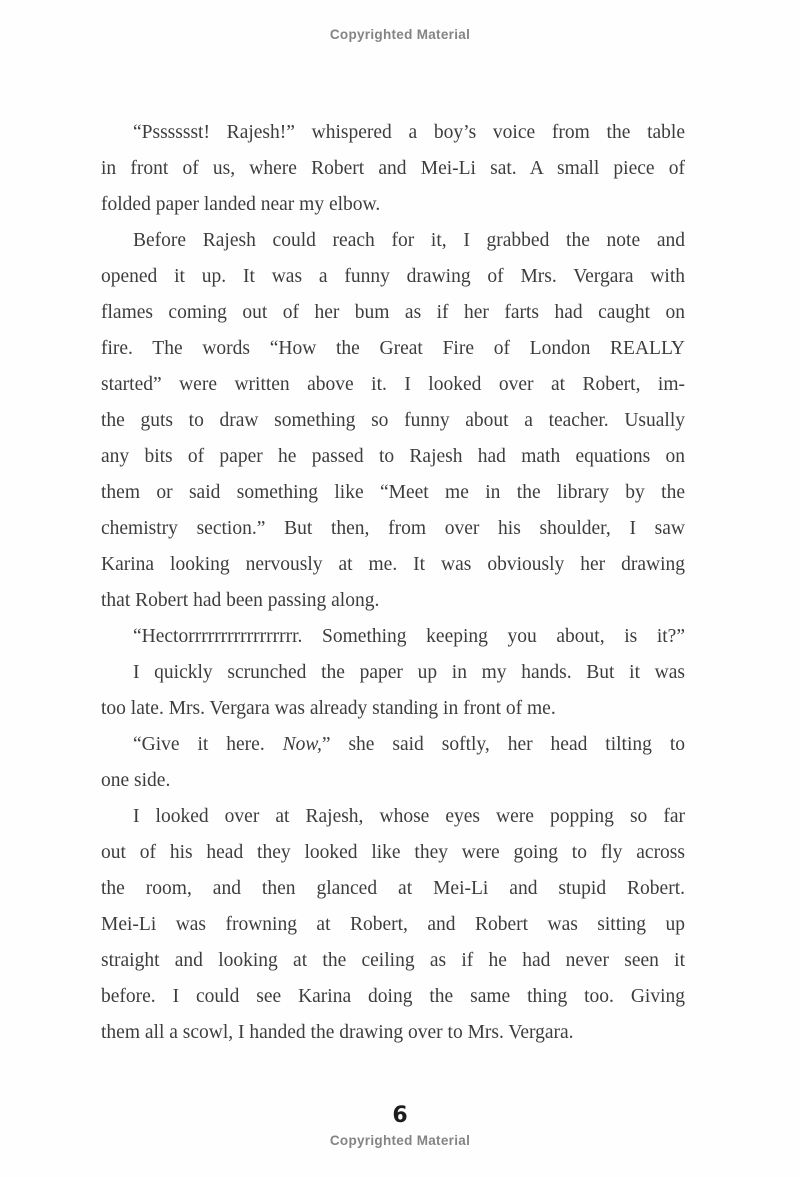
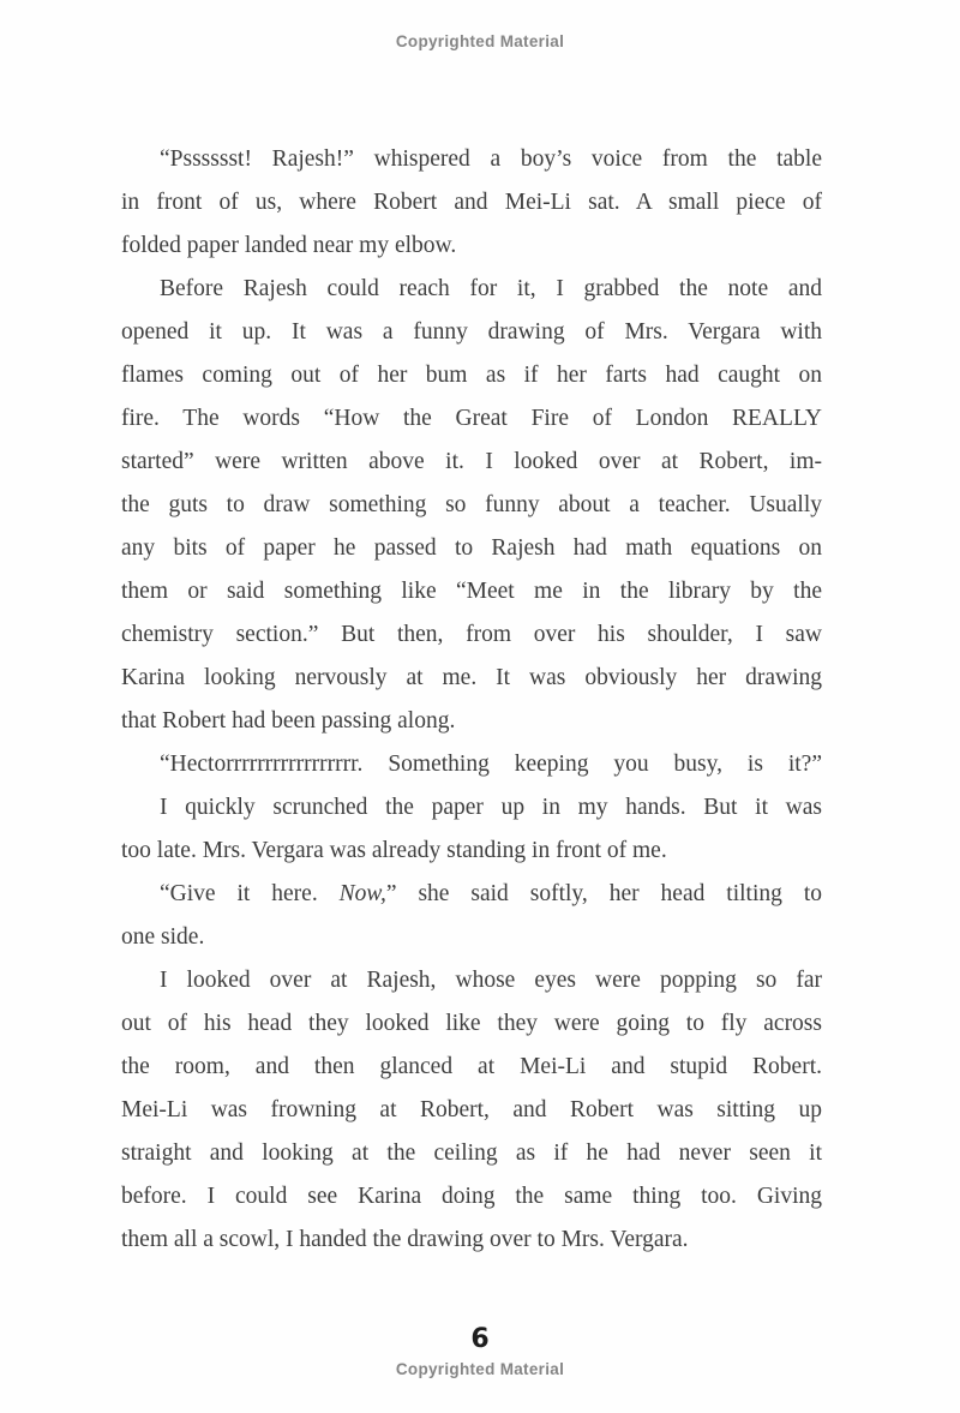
  Copyrighted Material
  “Psssssst! Rajesh!” whispered a boy’s voice from the table
  in front of us, where Robert and Mei-Li sat. A small piece of
  folded paper landed near my elbow.
  Before Rajesh could reach for it, I grabbed the note and
  opened it up. It was a funny drawing of Mrs. Vergara with
  flames coming out of her bum as if her farts had caught on
  fire. The words “How the Great Fire of London REALLY
  started” were written above it. I looked over at Robert, im-
  the guts to draw something so funny about a teacher. Usually
  any bits of paper he passed to Rajesh had math equations on
  them or said something like “Meet me in the library by the
  chemistry section.” But then, from over his shoulder, I saw
  Karina looking nervously at me. It was obviously her drawing
  that Robert had been passing along.
- “Hectorrrrrrrrrrrrrrrrr. Something keeping you about, is it?”
+ “Hectorrrrrrrrrrrrrrrrr. Something keeping you busy, is it?”
  I quickly scrunched the paper up in my hands. But it was
  too late. Mrs. Vergara was already standing in front of me.
  “Give it here. Now,” she said softly, her head tilting to
  one side.
  I looked over at Rajesh, whose eyes were popping so far
  out of his head they looked like they were going to fly across
  the room, and then glanced at Mei-Li and stupid Robert.
  Mei-Li was frowning at Robert, and Robert was sitting up
  straight and looking at the ceiling as if he had never seen it
  before. I could see Karina doing the same thing too. Giving
  them all a scowl, I handed the drawing over to Mrs. Vergara.
  6
  Copyrighted Material
